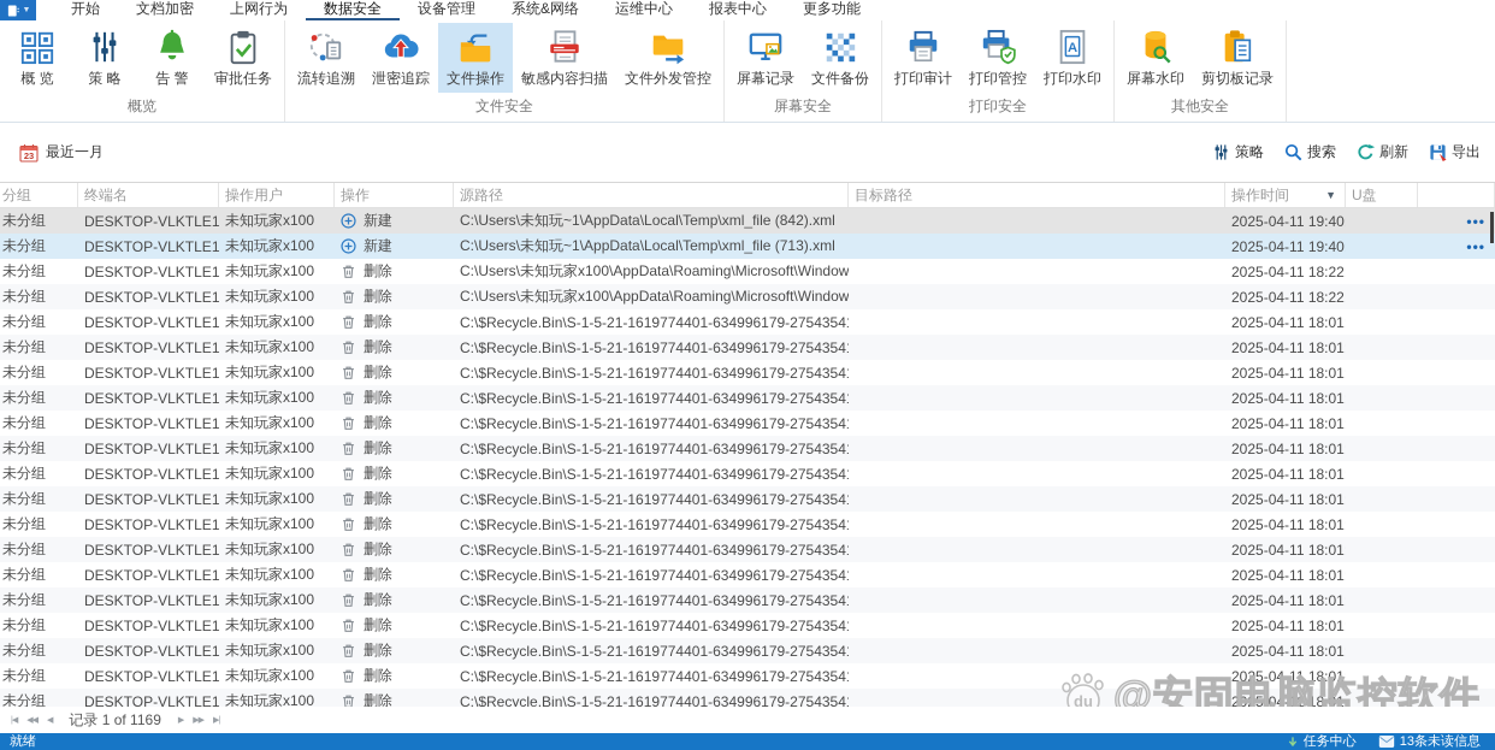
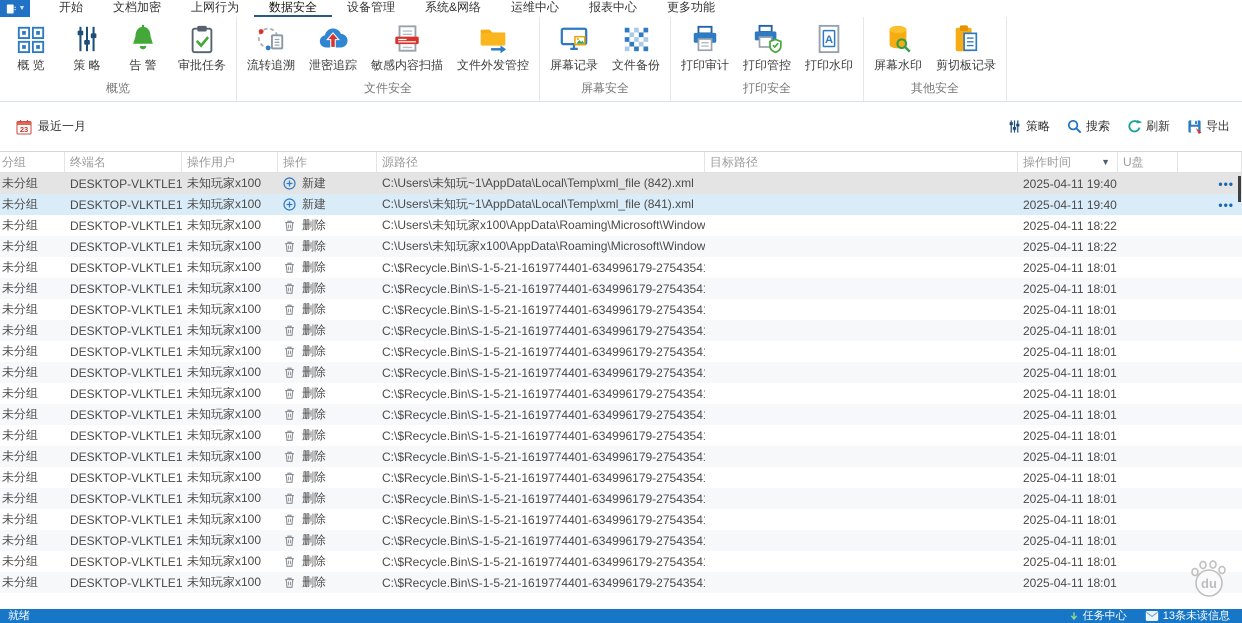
  开始
  文档加密
  上网行为
  数据安全
  设备管理
  系统&网络
  运维中心
  报表中心
  更多功能
  概 览
  策 略
  告 警
  审批任务
  概览
  流转追溯
  泄密追踪
- 文件操作
  敏感内容扫描
  文件外发管控
  文件安全
  屏幕记录
  文件备份
  屏幕安全
  打印审计
  打印管控
  A
  打印水印
  打印安全
  屏幕水印
  剪切板记录
  其他安全
  23
  最近一月
  策略
  搜索
  刷新
  导出
  分组
  终端名
  操作用户
  操作
  源路径
  目标路径
  操作时间
  ▼
  U盘
  未分组
  DESKTOP-VLKTLE1
  未知玩家x100
  新建
  C:\Users\未知玩~1\AppData\Local\Temp\xml_file (842).xml
  2025-04-11 19:40
  •••
  未分组
  DESKTOP-VLKTLE1
  未知玩家x100
  新建
- C:\Users\未知玩~1\AppData\Local\Temp\xml_file (713).xml
+ C:\Users\未知玩~1\AppData\Local\Temp\xml_file (841).xml
  2025-04-11 19:40
  •••
  未分组
  DESKTOP-VLKTLE1
  未知玩家x100
  删除
  C:\Users\未知玩家x100\AppData\Roaming\Microsoft\Window
  2025-04-11 18:22
  未分组
  DESKTOP-VLKTLE1
  未知玩家x100
  删除
  C:\Users\未知玩家x100\AppData\Roaming\Microsoft\Window
  2025-04-11 18:22
  未分组
  DESKTOP-VLKTLE1
  未知玩家x100
  删除
  C:\$Recycle.Bin\S-1-5-21-1619774401-634996179-2754354
  2025-04-11 18:01
  未分组
  DESKTOP-VLKTLE1
  未知玩家x100
  删除
  C:\$Recycle.Bin\S-1-5-21-1619774401-634996179-2754354
  2025-04-11 18:01
  未分组
  DESKTOP-VLKTLE1
  未知玩家x100
  删除
  C:\$Recycle.Bin\S-1-5-21-1619774401-634996179-2754354
  2025-04-11 18:01
  未分组
  DESKTOP-VLKTLE1
  未知玩家x100
  删除
  C:\$Recycle.Bin\S-1-5-21-1619774401-634996179-2754354
  2025-04-11 18:01
  未分组
  DESKTOP-VLKTLE1
  未知玩家x100
  删除
  C:\$Recycle.Bin\S-1-5-21-1619774401-634996179-2754354
  2025-04-11 18:01
  未分组
  DESKTOP-VLKTLE1
  未知玩家x100
  删除
  C:\$Recycle.Bin\S-1-5-21-1619774401-634996179-2754354
  2025-04-11 18:01
  未分组
  DESKTOP-VLKTLE1
  未知玩家x100
  删除
  C:\$Recycle.Bin\S-1-5-21-1619774401-634996179-2754354
  2025-04-11 18:01
  未分组
  DESKTOP-VLKTLE1
  未知玩家x100
  删除
  C:\$Recycle.Bin\S-1-5-21-1619774401-634996179-2754354
  2025-04-11 18:01
  未分组
  DESKTOP-VLKTLE1
  未知玩家x100
  删除
  C:\$Recycle.Bin\S-1-5-21-1619774401-634996179-2754354
  2025-04-11 18:01
  未分组
  DESKTOP-VLKTLE1
  未知玩家x100
  删除
  C:\$Recycle.Bin\S-1-5-21-1619774401-634996179-2754354
  2025-04-11 18:01
  未分组
  DESKTOP-VLKTLE1
  未知玩家x100
  删除
  C:\$Recycle.Bin\S-1-5-21-1619774401-634996179-2754354
  2025-04-11 18:01
  未分组
  DESKTOP-VLKTLE1
  未知玩家x100
  删除
  C:\$Recycle.Bin\S-1-5-21-1619774401-634996179-2754354
  2025-04-11 18:01
  未分组
  DESKTOP-VLKTLE1
  未知玩家x100
  删除
  C:\$Recycle.Bin\S-1-5-21-1619774401-634996179-2754354
  2025-04-11 18:01
  未分组
  DESKTOP-VLKTLE1
  未知玩家x100
  删除
  C:\$Recycle.Bin\S-1-5-21-1619774401-634996179-2754354
  2025-04-11 18:01
  未分组
  DESKTOP-VLKTLE1
  未知玩家x100
  删除
  C:\$Recycle.Bin\S-1-5-21-1619774401-634996179-2754354
  2025-04-11 18:01
  未分组
  DESKTOP-VLKTLE1
  未知玩家x100
  删除
  C:\$Recycle.Bin\S-1-5-21-1619774401-634996179-2754354
  2025-04-11 18:01
  du
- @安固电脑监控软件
- 记录 1 of 1169
  就绪
  任务中心
  13条未读信息
